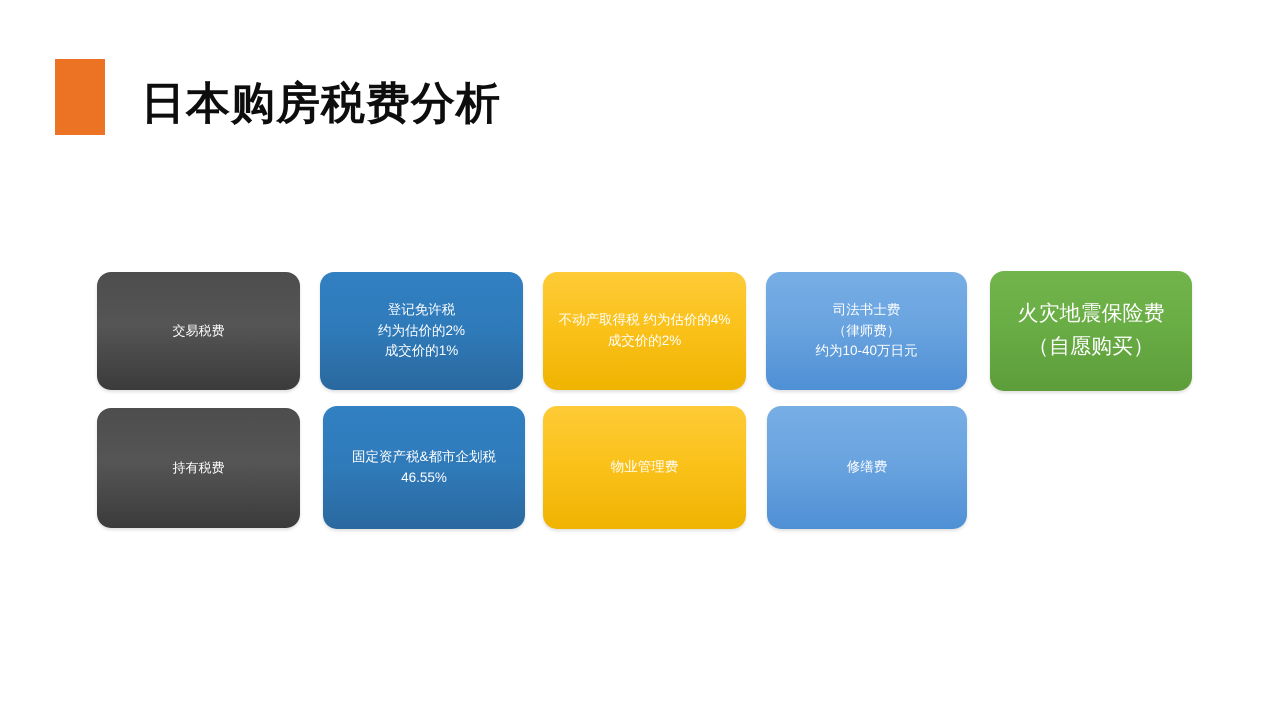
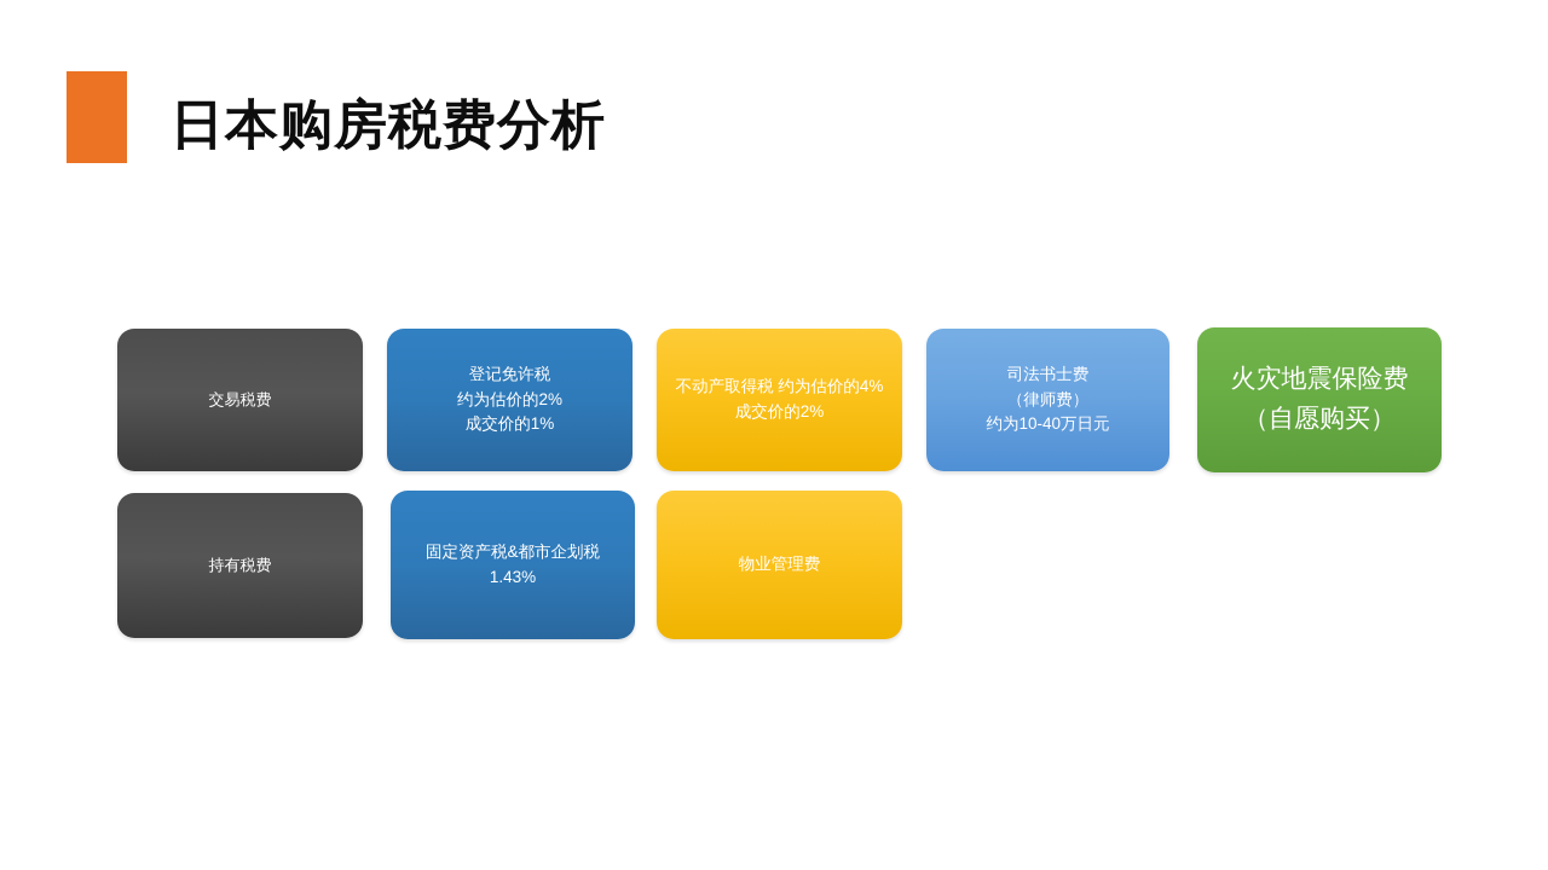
  日本购房税费分析
  交易税费
  登记免许税
  约为估价的2%
  成交价的1%
  不动产取得税 约为估价的4%
  成交价的2%
  司法书士费
  （律师费）
  约为10-40万日元
  火灾地震保险费
  （自愿购买）
  持有税费
- 固定资产税&都市企划税 46.55%
+ 固定资产税&都市企划税 1.43%
  物业管理费
- 修缮费
